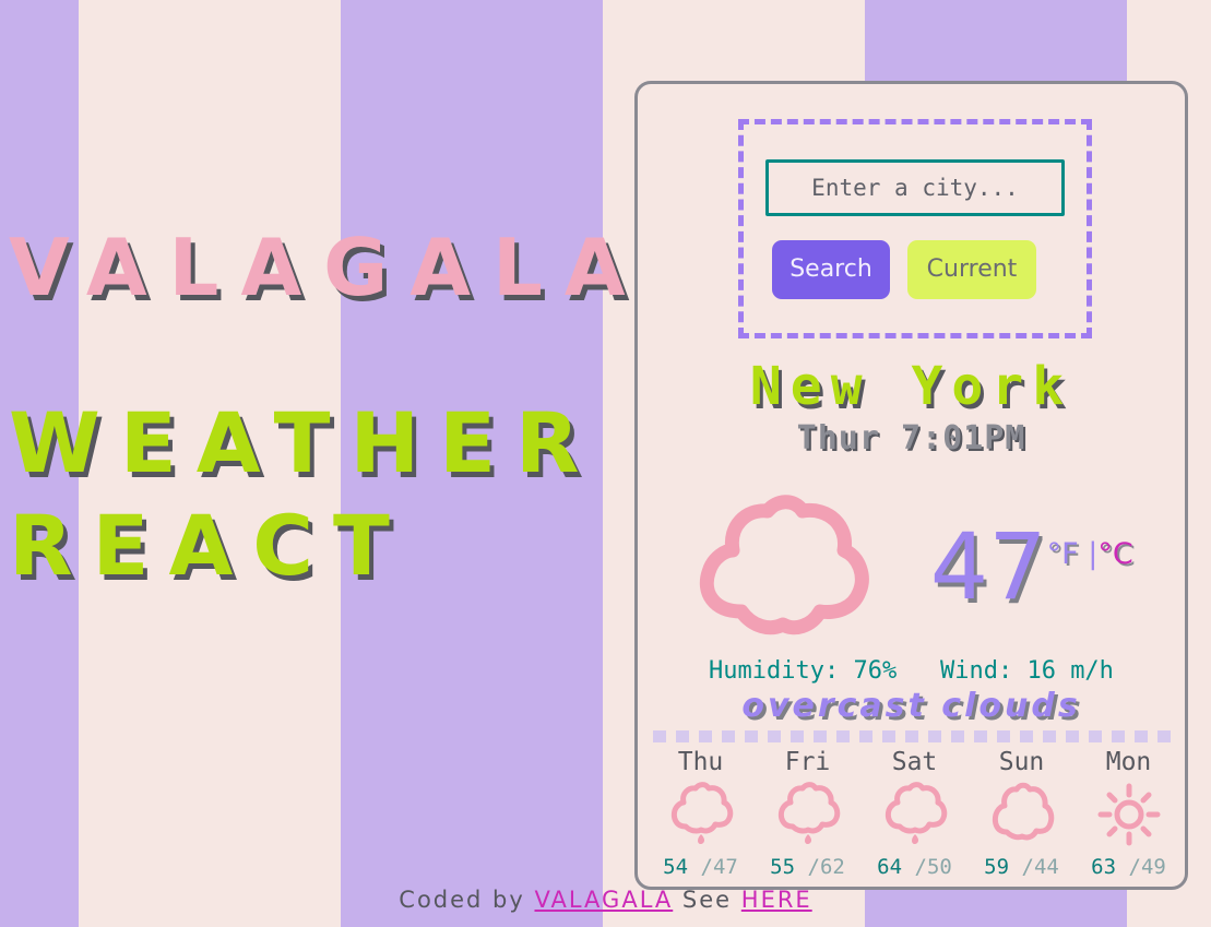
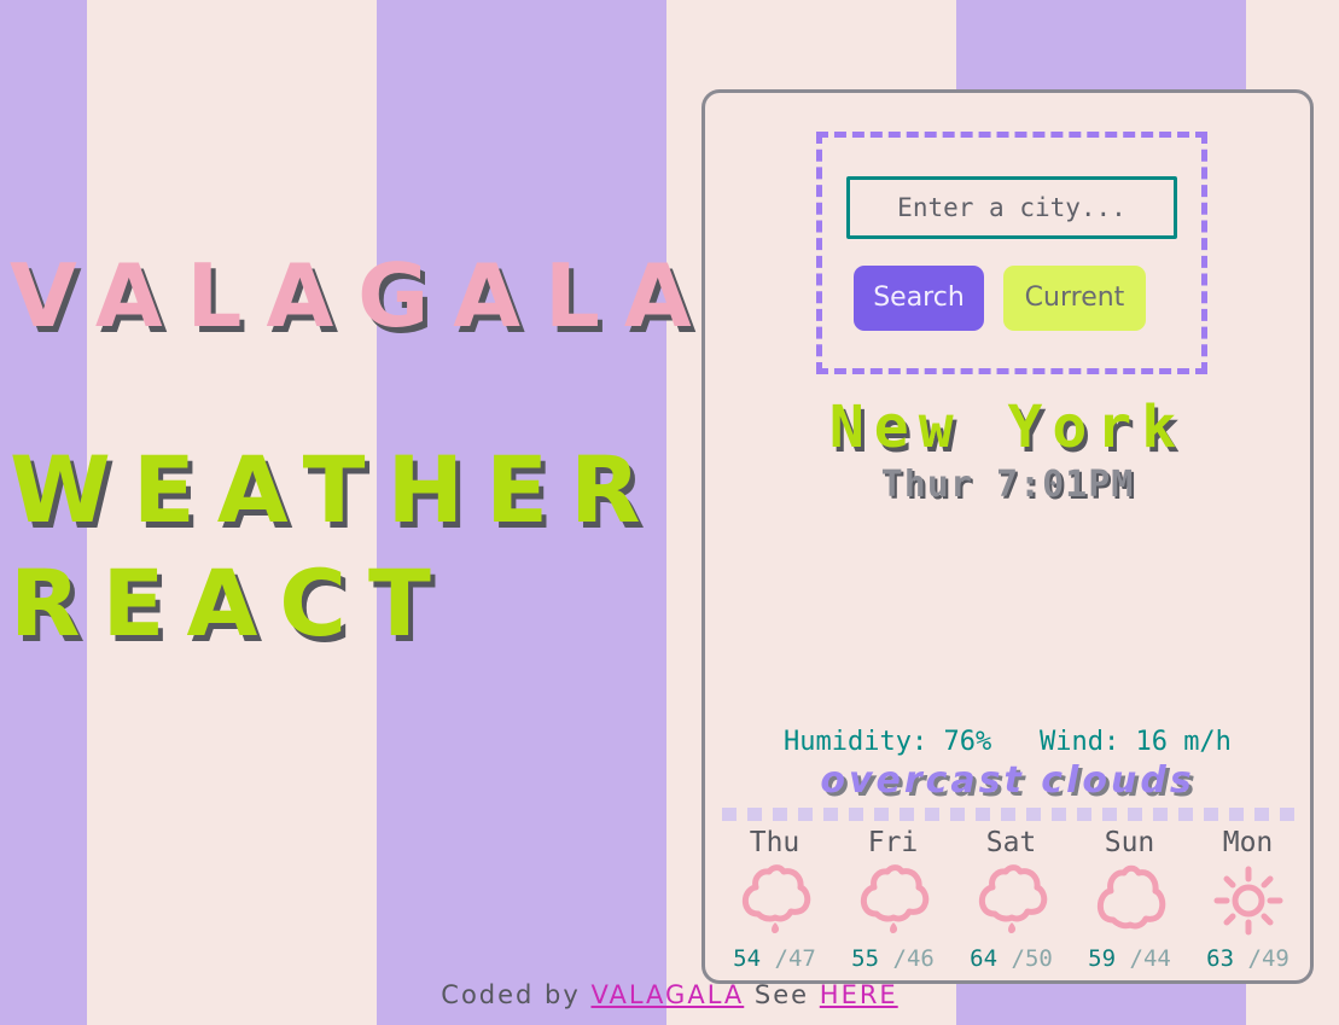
  VALAGALA
  WEATHER
  REACT
  Enter a city...
  Search
  Current
  New York
  Thur 7:01PM
- 47
- °F |°C
  Humidity: 76% Wind: 16 m/h
  overcast clouds
  Thu
  54 /47
  Fri
- 55 /62
+ 55 /46
  Sat
  64 /50
  Sun
  59 /44
  Mon
  63 /49
  Coded by VALAGALA See HERE
